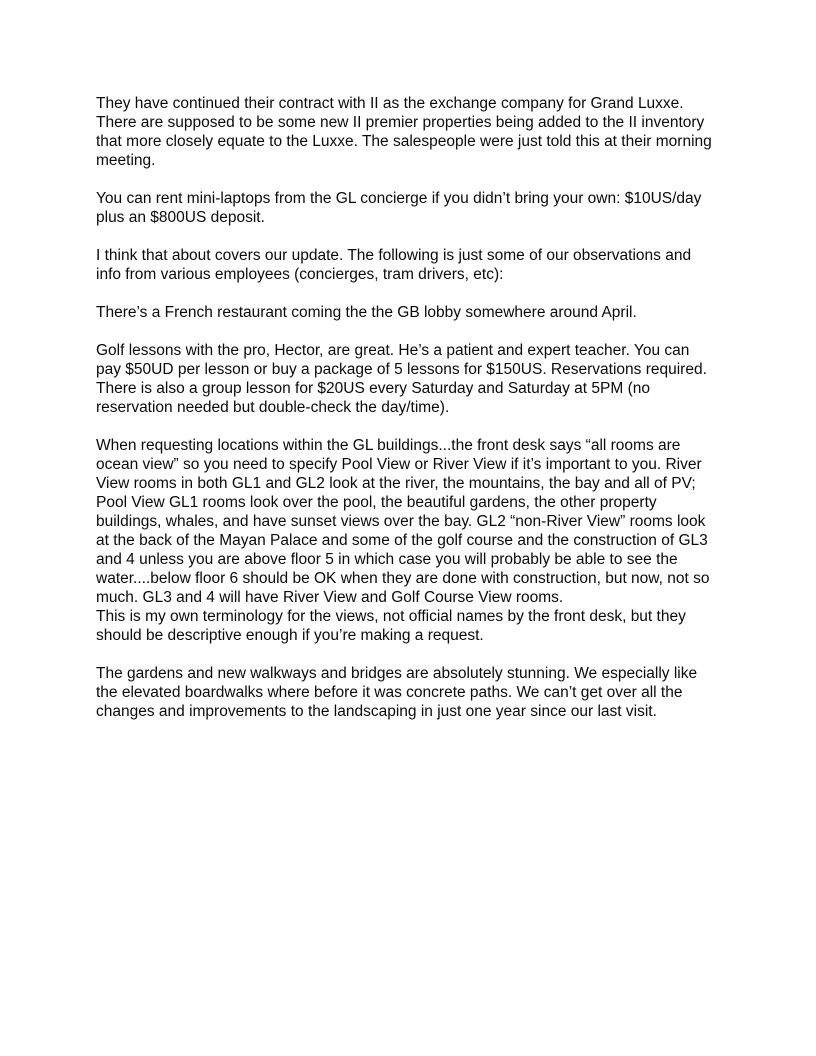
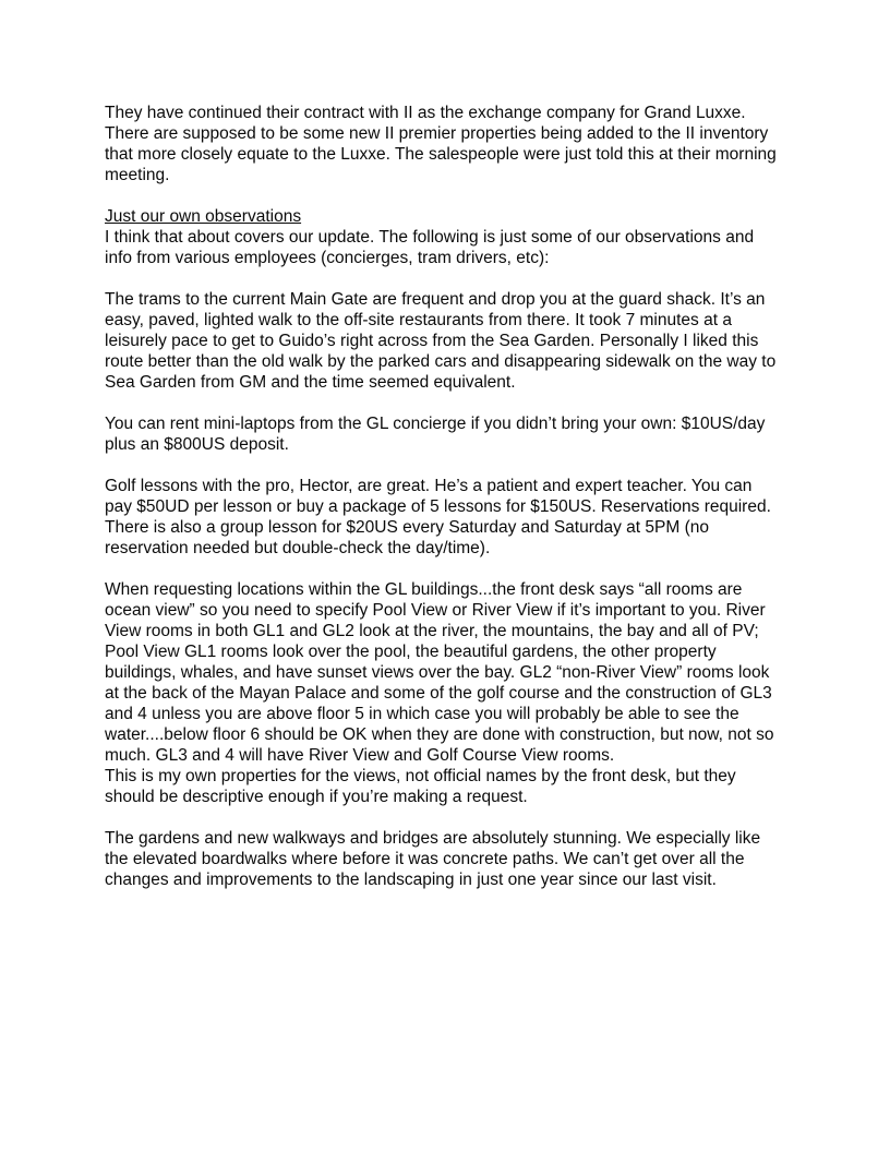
  They have continued their contract with II as the exchange company for Grand Luxxe. There are supposed to be some new II premier properties being added to the II inventory that more closely equate to the Luxxe. The salespeople were just told this at their morning meeting.
+ Just our own observations
- You can rent mini-laptops from the GL concierge if you didn’t bring your own: $10US/day plus an $800US deposit.
+ I think that about covers our update. The following is just some of our observations and info from various employees (concierges, tram drivers, etc):
+ The trams to the current Main Gate are frequent and drop you at the guard shack. It’s an easy, paved, lighted walk to the off-site restaurants from there. It took 7 minutes at a leisurely pace to get to Guido’s right across from the Sea Garden. Personally I liked this route better than the old walk by the parked cars and disappearing sidewalk on the way to Sea Garden from GM and the time seemed equivalent.
- I think that about covers our update. The following is just some of our observations and info from various employees (concierges, tram drivers, etc):
+ You can rent mini-laptops from the GL concierge if you didn’t bring your own: $10US/day plus an $800US deposit.
- There’s a French restaurant coming the the GB lobby somewhere around April.
  Golf lessons with the pro, Hector, are great. He’s a patient and expert teacher. You can pay $50UD per lesson or buy a package of 5 lessons for $150US. Reservations required. There is also a group lesson for $20US every Saturday and Saturday at 5PM (no reservation needed but double-check the day/time).
  When requesting locations within the GL buildings...the front desk says “all rooms are ocean view” so you need to specify Pool View or River View if it’s important to you. River View rooms in both GL1 and GL2 look at the river, the mountains, the bay and all of PV; Pool View GL1 rooms look over the pool, the beautiful gardens, the other property buildings, whales, and have sunset views over the bay. GL2 “non-River View” rooms look at the back of the Mayan Palace and some of the golf course and the construction of GL3 and 4 unless you are above floor 5 in which case you will probably be able to see the water....below floor 6 should be OK when they are done with construction, but now, not so much. GL3 and 4 will have River View and Golf Course View rooms.
- This is my own terminology for the views, not official names by the front desk, but they should be descriptive enough if you’re making a request.
+ This is my own properties for the views, not official names by the front desk, but they should be descriptive enough if you’re making a request.
  The gardens and new walkways and bridges are absolutely stunning. We especially like the elevated boardwalks where before it was concrete paths. We can’t get over all the changes and improvements to the landscaping in just one year since our last visit.
